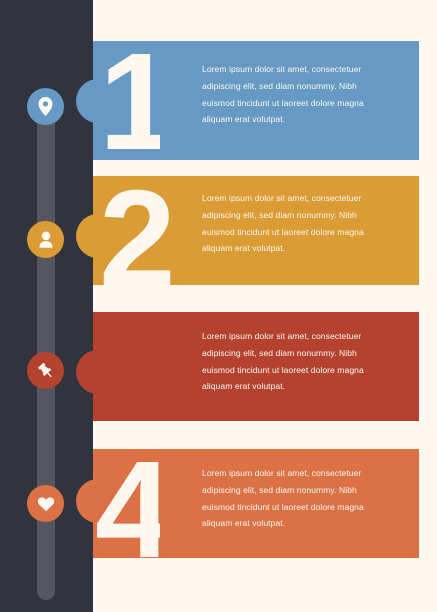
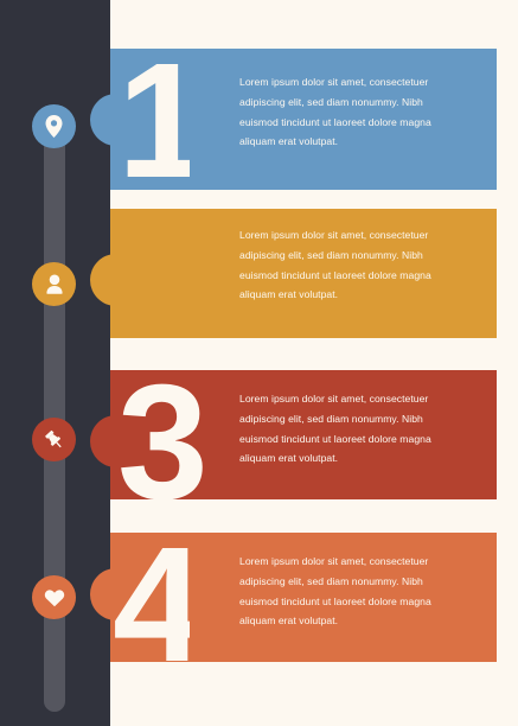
  1
  Lorem ipsum dolor sit amet, consectetuer adipiscing elit, sed diam nonummy. Nibh euismod tincidunt ut laoreet dolore magna aliquam erat volutpat.
- 2
  Lorem ipsum dolor sit amet, consectetuer adipiscing elit, sed diam nonummy. Nibh euismod tincidunt ut laoreet dolore magna aliquam erat volutpat.
+ 3
  Lorem ipsum dolor sit amet, consectetuer adipiscing elit, sed diam nonummy. Nibh euismod tincidunt ut laoreet dolore magna aliquam erat volutpat.
  4
  Lorem ipsum dolor sit amet, consectetuer adipiscing elit, sed diam nonummy. Nibh euismod tincidunt ut laoreet dolore magna aliquam erat volutpat.
